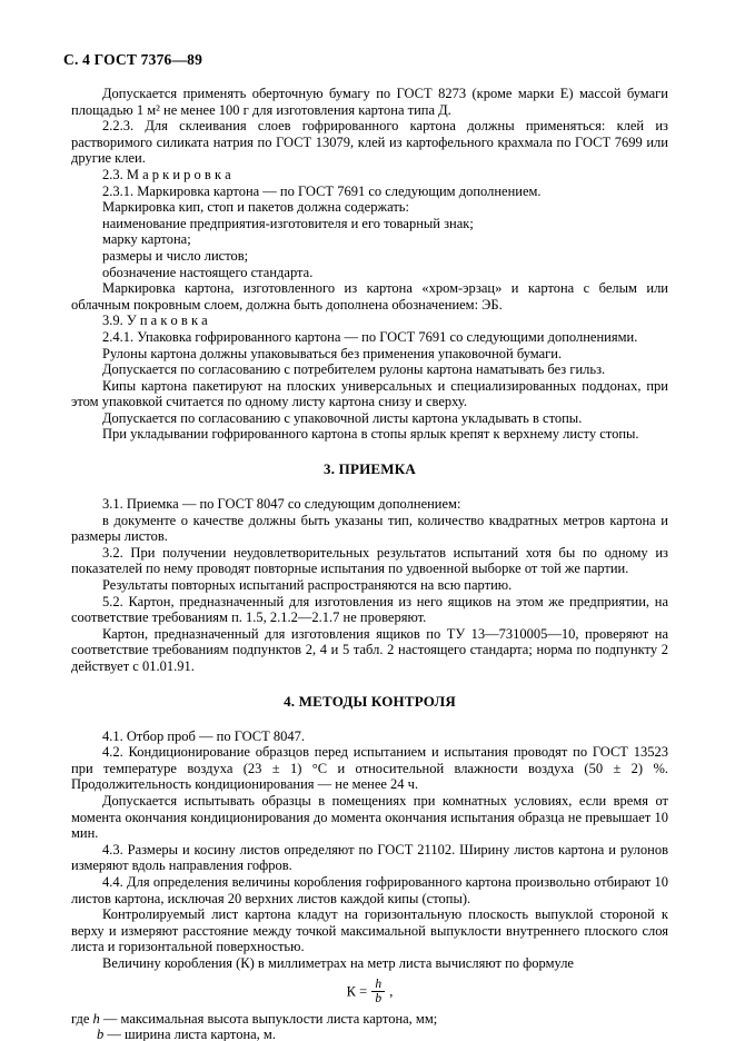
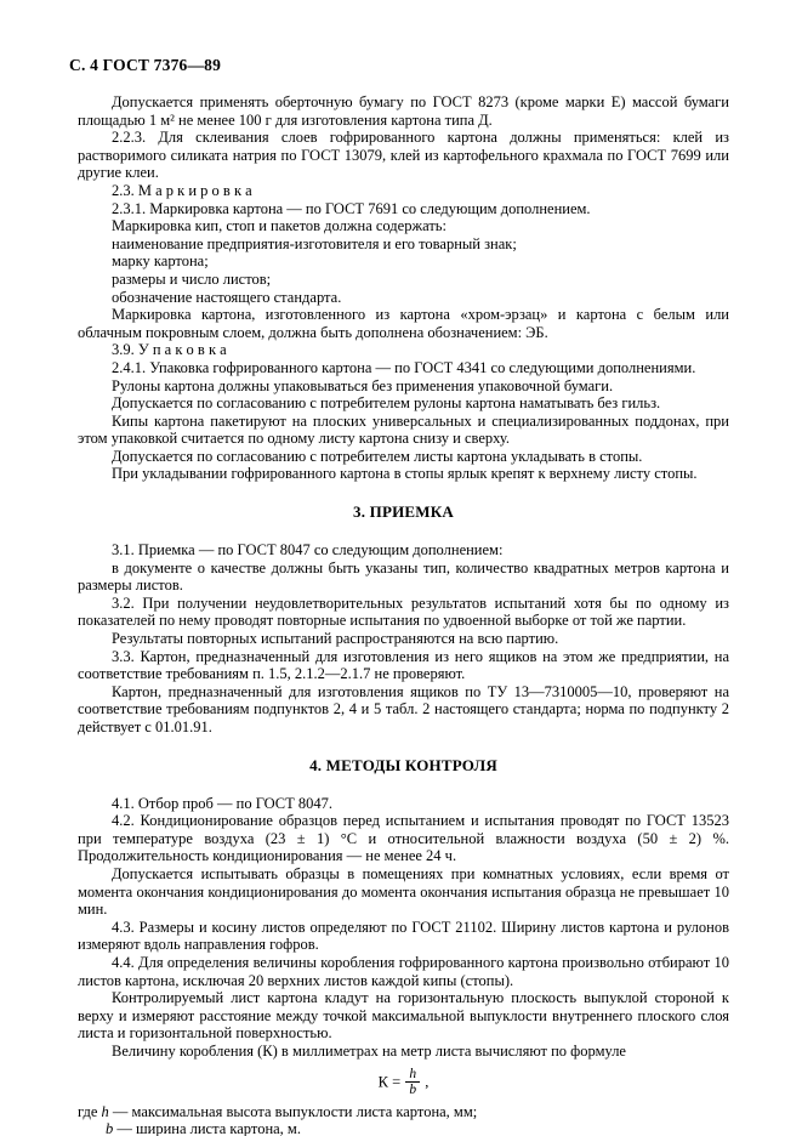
  С. 4 ГОСТ 7376—89
  Допускается применять оберточную бумагу по ГОСТ 8273 (кроме марки Е) массой бумаги площадью 1 м² не менее 100 г для изготовления картона типа Д.
  2.2.3. Для склеивания слоев гофрированного картона должны применяться: клей из растворимого силиката натрия по ГОСТ 13079, клей из картофельного крахмала по ГОСТ 7699 или другие клеи.
  2.3. М а р к и р о в к а
  2.3.1. Маркировка картона — по ГОСТ 7691 со следующим дополнением.
  Маркировка кип, стоп и пакетов должна содержать:
  наименование предприятия-изготовителя и его товарный знак;
  марку картона;
  размеры и число листов;
  обозначение настоящего стандарта.
  Маркировка картона, изготовленного из картона «хром-эрзац» и картона с белым или облачным покровным слоем, должна быть дополнена обозначением: ЭБ.
  3.9. У п а к о в к а
- 2.4.1. Упаковка гофрированного картона — по ГОСТ 7691 со следующими дополнениями.
+ 2.4.1. Упаковка гофрированного картона — по ГОСТ 4341 со следующими дополнениями.
  Рулоны картона должны упаковываться без применения упаковочной бумаги.
  Допускается по согласованию с потребителем рулоны картона наматывать без гильз.
  Кипы картона пакетируют на плоских универсальных и специализированных поддонах, при этом упаковкой считается по одному листу картона снизу и сверху.
- Допускается по согласованию с упаковочной листы картона укладывать в стопы.
+ Допускается по согласованию с потребителем листы картона укладывать в стопы.
  При укладывании гофрированного картона в стопы ярлык крепят к верхнему листу стопы.
  3. ПРИЕМКА
  3.1. Приемка — по ГОСТ 8047 со следующим дополнением:
  в документе о качестве должны быть указаны тип, количество квадратных метров картона и размеры листов.
  3.2. При получении неудовлетворительных результатов испытаний хотя бы по одному из показателей по нему проводят повторные испытания по удвоенной выборке от той же партии.
  Результаты повторных испытаний распространяются на всю партию.
- 5.2. Картон, предназначенный для изготовления из него ящиков на этом же предприятии, на соответствие требованиям п. 1.5, 2.1.2—2.1.7 не проверяют.
+ 3.3. Картон, предназначенный для изготовления из него ящиков на этом же предприятии, на соответствие требованиям п. 1.5, 2.1.2—2.1.7 не проверяют.
  Картон, предназначенный для изготовления ящиков по ТУ 13—7310005—10, проверяют на соответствие требованиям подпунктов 2, 4 и 5 табл. 2 настоящего стандарта; норма по подпункту 2 действует с 01.01.91.
  4. МЕТОДЫ КОНТРОЛЯ
  4.1. Отбор проб — по ГОСТ 8047.
  4.2. Кондиционирование образцов перед испытанием и испытания проводят по ГОСТ 13523 при температуре воздуха (23 ± 1) °С и относительной влажности воздуха (50 ± 2) %. Продолжительность кондиционирования — не менее 24 ч.
  Допускается испытывать образцы в помещениях при комнатных условиях, если время от момента окончания кондиционирования до момента окончания испытания образца не превышает 10 мин.
  4.3. Размеры и косину листов определяют по ГОСТ 21102. Ширину листов картона и рулонов измеряют вдоль направления гофров.
  4.4. Для определения величины коробления гофрированного картона произвольно отбирают 10 листов картона, исключая 20 верхних листов каждой кипы (стопы).
  Контролируемый лист картона кладут на горизонтальную плоскость выпуклой стороной к верху и измеряют расстояние между точкой максимальной выпуклости внутреннего плоского слоя листа и горизонтальной поверхностью.
  Величину коробления (К) в миллиметрах на метр листа вычисляют по формуле
  К =
  h
  b
  ,
  где h — максимальная высота выпуклости листа картона, мм;
  b — ширина листа картона, м.
